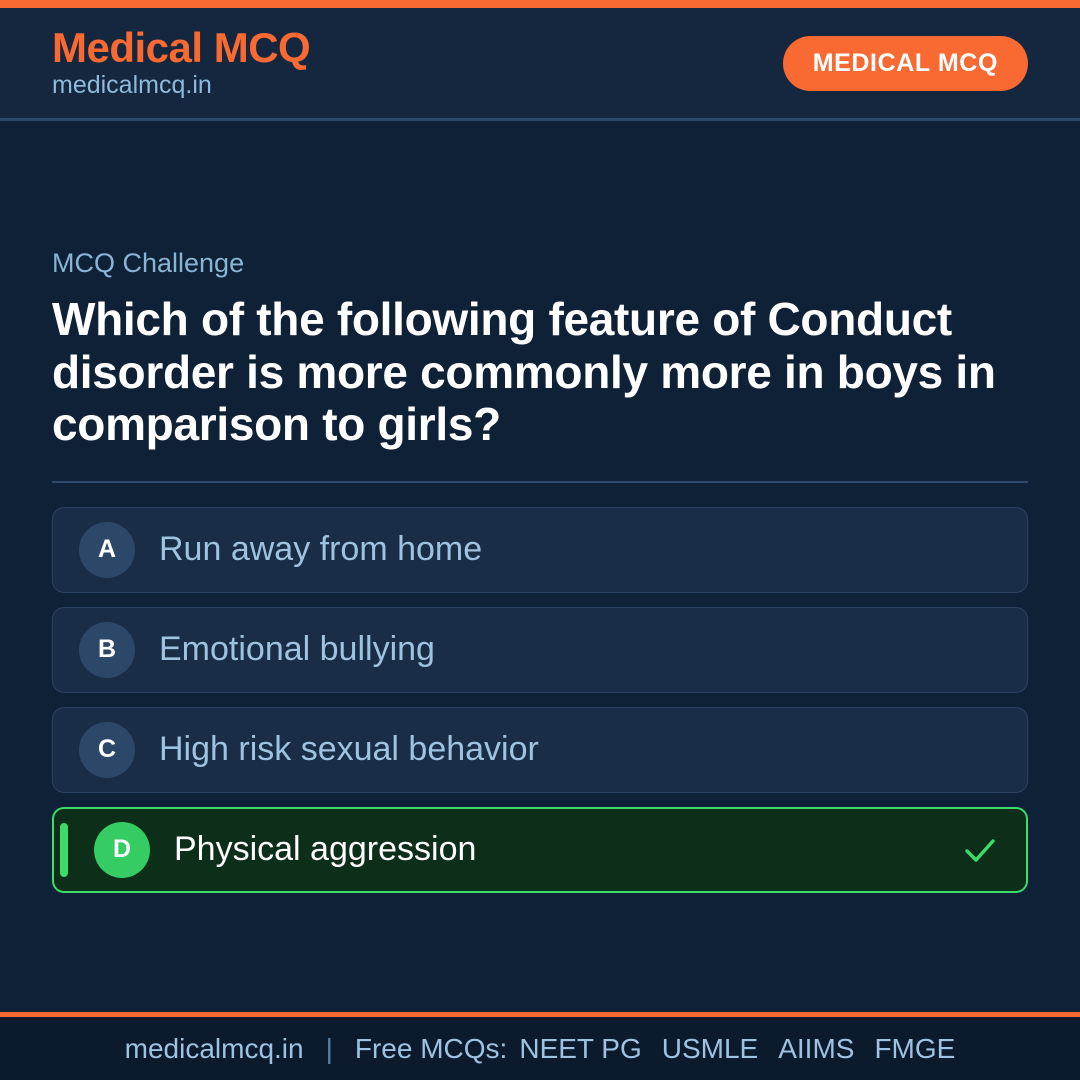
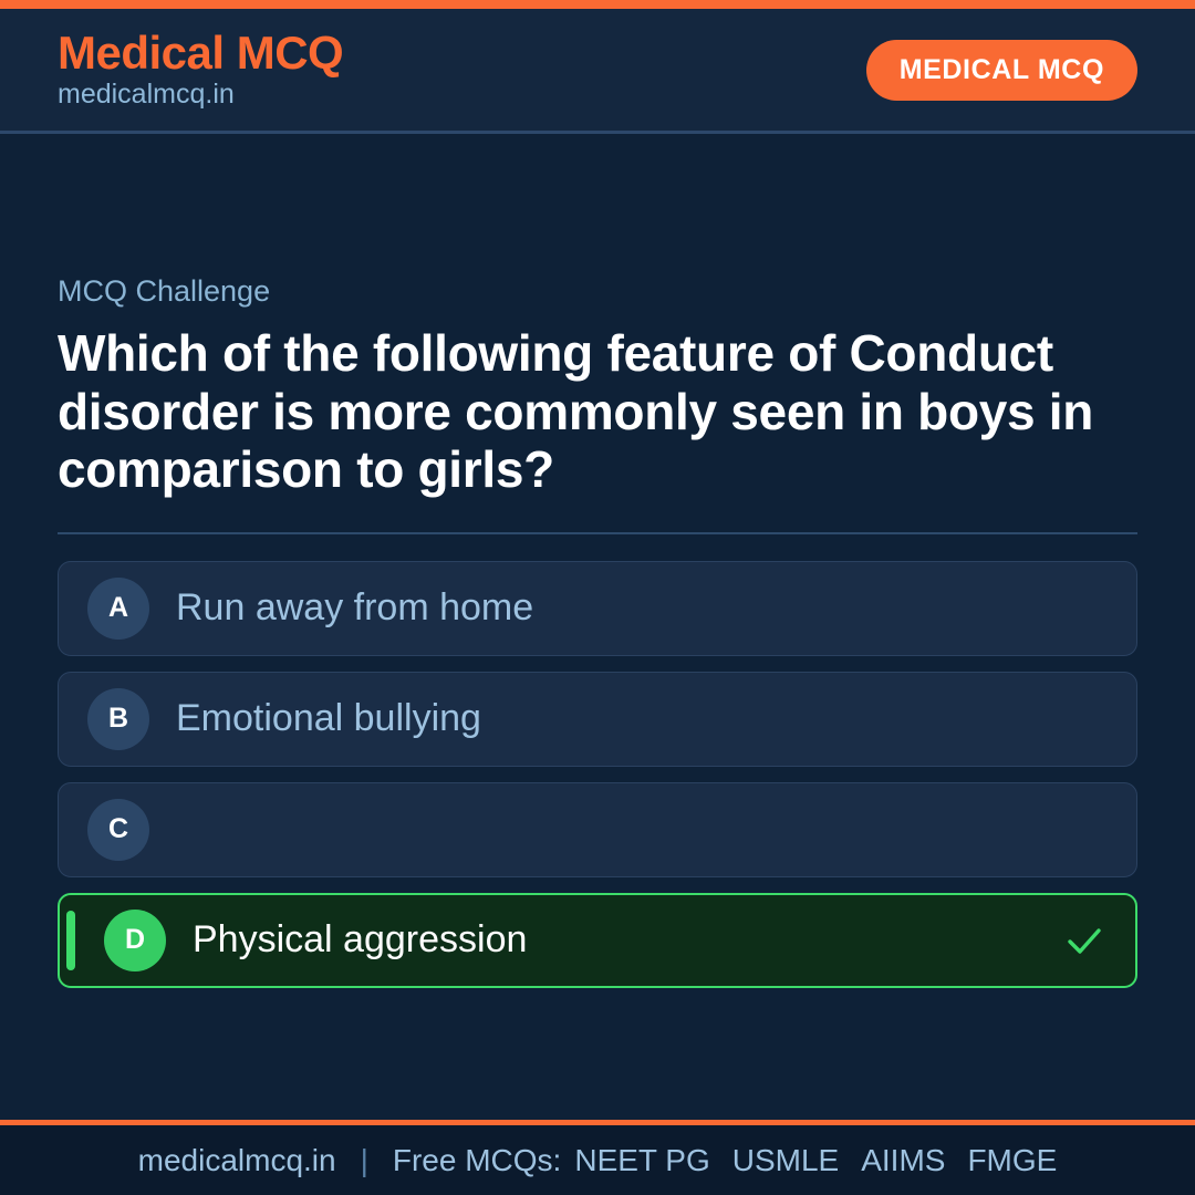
  Medical MCQ
  medicalmcq.in
  MEDICAL MCQ
  MCQ Challenge
- Which of the following feature of Conduct disorder is more commonly more in boys in comparison to girls?
+ Which of the following feature of Conduct disorder is more commonly seen in boys in comparison to girls?
  A
  Run away from home
  B
  Emotional bullying
  C
- High risk sexual behavior
  D
  Physical aggression
  medicalmcq.in
  |
  Free MCQs:
  NEET PG
  USMLE
  AIIMS
  FMGE
